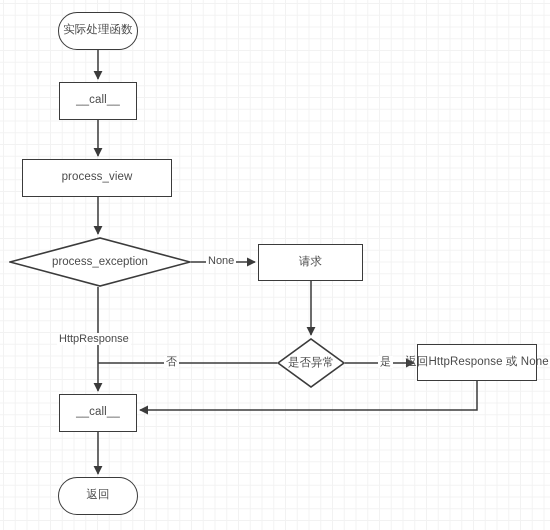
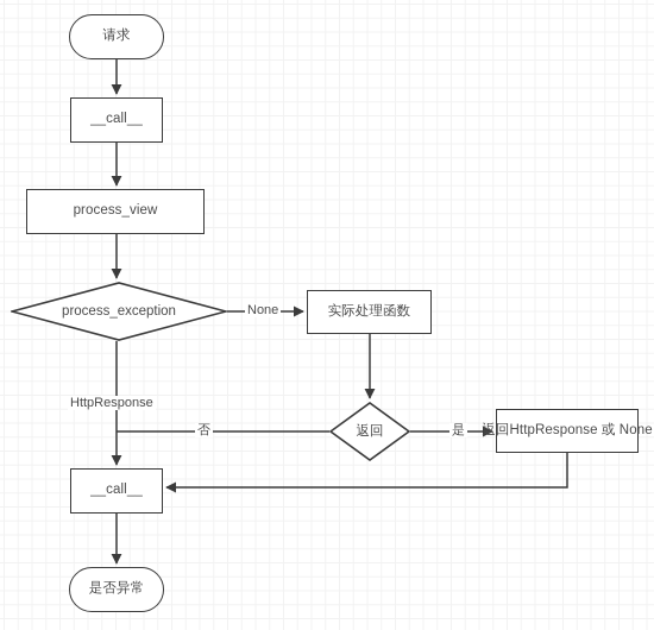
- 实际处理函数
+ 请求
  __call__
  process_view
  process_exception
- 请求
+ 实际处理函数
- 是否异常
+ 返回
  返回HttpResponse 或 None
  __call__
- 返回
+ 是否异常
  None
  HttpResponse
  否
  是
